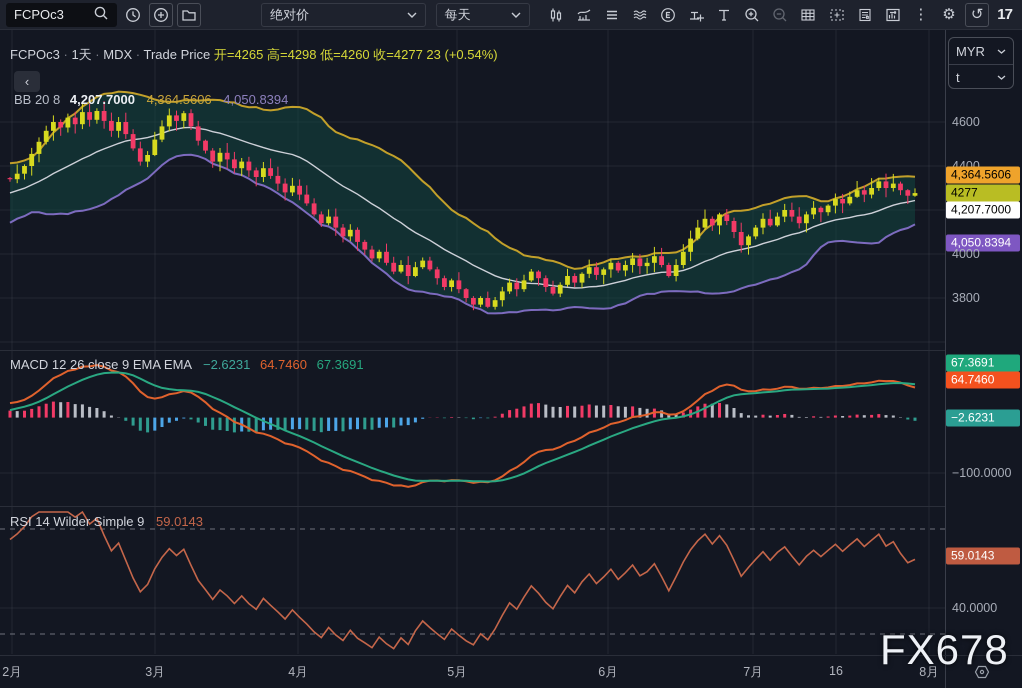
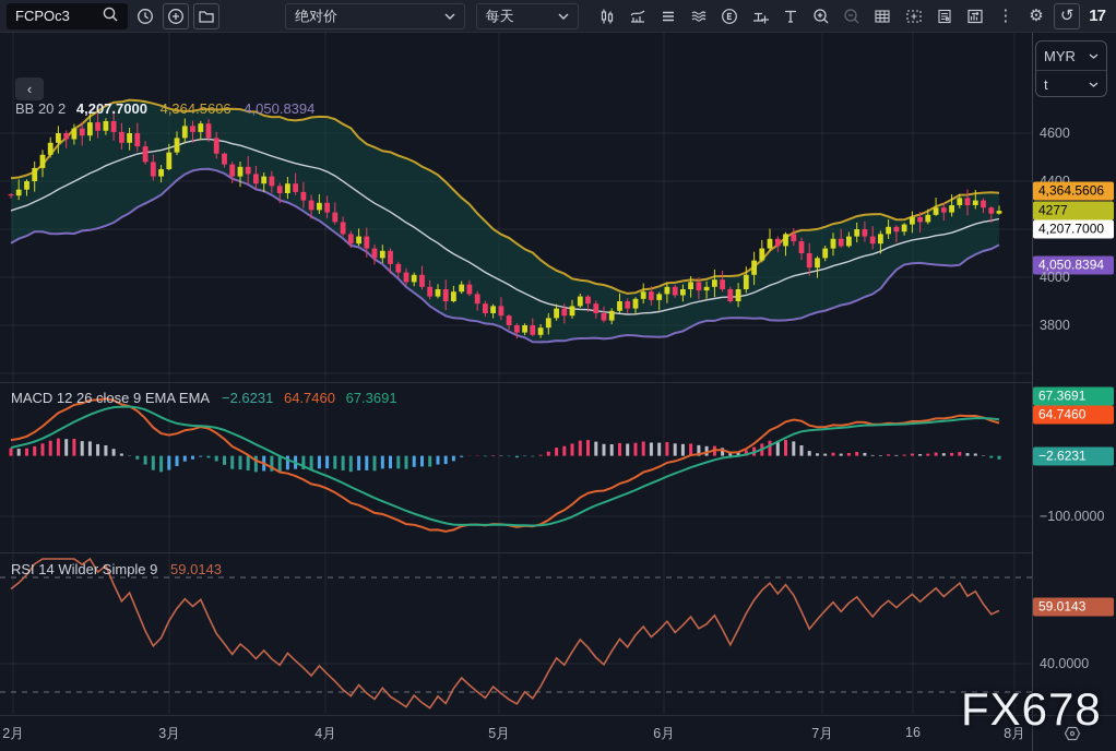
  FCPOc3
  绝对价
  每天
  ⋮
  ⚙
  ↺
  17
- FCPOc3 · 1天 · MDX · Trade Price 开=4265 高=4298 低=4260 收=4277 23 (+0.54%)
  ‹
- BB 20 8 4,207.7000 4,364.5606 4,050.8394
+ BB 20 2 4,207.7000 4,364.5606 4,050.8394
  MACD 12 26 close 9 EMA EMA −2.6231 64.7460 67.3691
  RSI 14 Wilder Simple 9 59.0143
  MYR
  t
  4600
  4,364.5606
  4277
  4,207.7000
  4,050.8394
  4000
  3800
  67.3691
  64.7460
  −2.6231
  −100.0000
  59.0143
  40.0000
  2月
  3月
  4月
  5月
  6月
  7月
  16
  8月
  FX678
